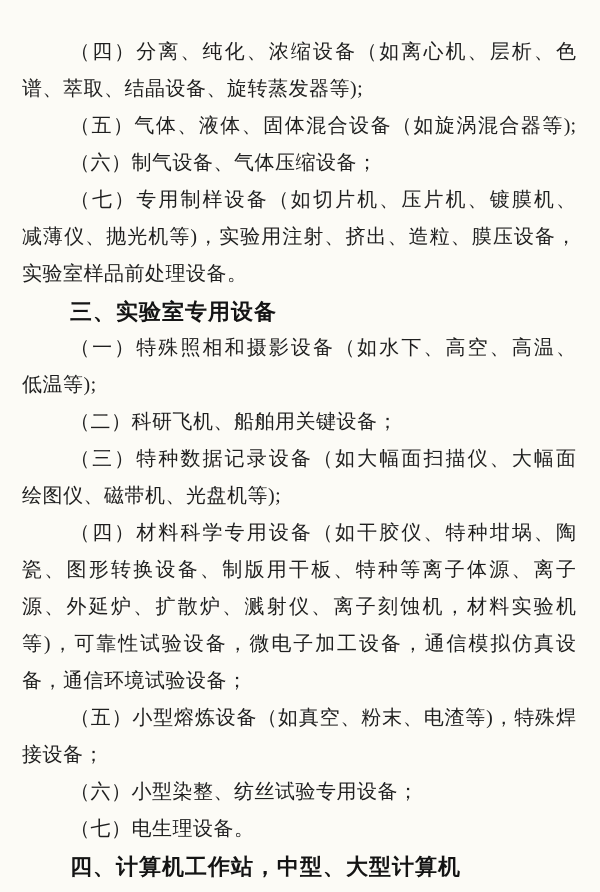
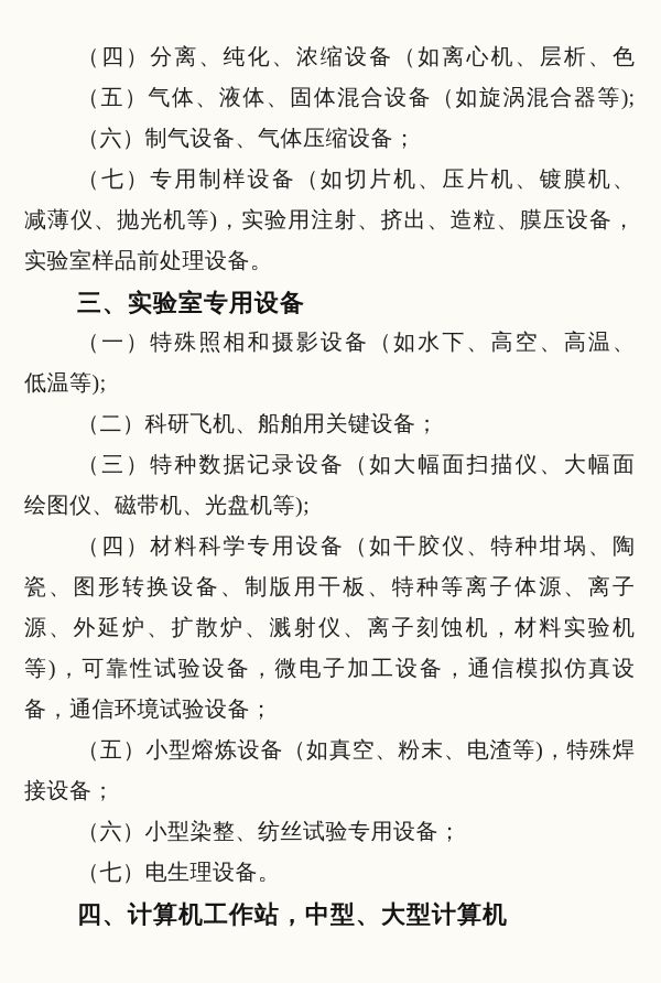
  （四）分离、纯化、浓缩设备（如离心机、层析、色
- 谱、萃取、结晶设备、旋转蒸发器等);
  （五）气体、液体、固体混合设备（如旋涡混合器等);
  （六）制气设备、气体压缩设备；
  （七）专用制样设备（如切片机、压片机、镀膜机、
  减薄仪、抛光机等)，实验用注射、挤出、造粒、膜压设备，
  实验室样品前处理设备。
  三、实验室专用设备
  （一）特殊照相和摄影设备（如水下、高空、高温、
  低温等);
  （二）科研飞机、船舶用关键设备；
  （三）特种数据记录设备（如大幅面扫描仪、大幅面
  绘图仪、磁带机、光盘机等);
  （四）材料科学专用设备（如干胶仪、特种坩埚、陶
  瓷、图形转换设备、制版用干板、特种等离子体源、离子
  源、外延炉、扩散炉、溅射仪、离子刻蚀机，材料实验机
  等)，可靠性试验设备，微电子加工设备，通信模拟仿真设
  备，通信环境试验设备；
  （五）小型熔炼设备（如真空、粉末、电渣等)，特殊焊
  接设备；
  （六）小型染整、纺丝试验专用设备；
  （七）电生理设备。
  四、计算机工作站，中型、大型计算机
